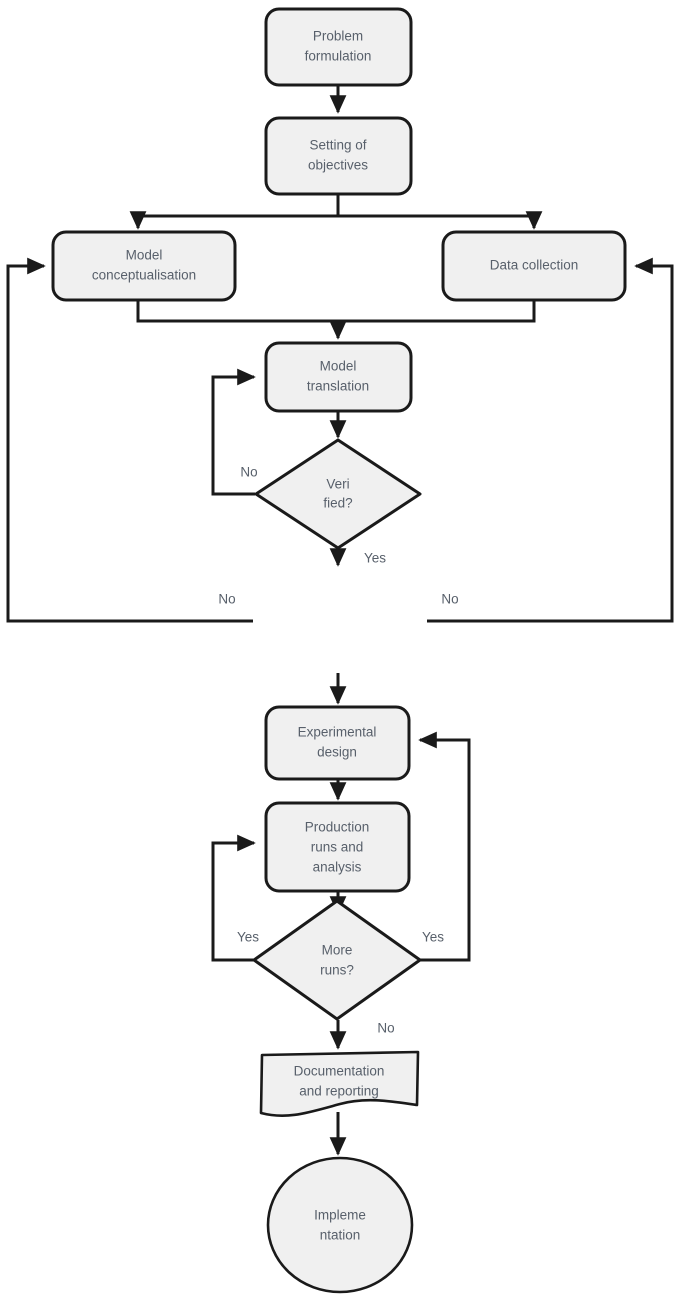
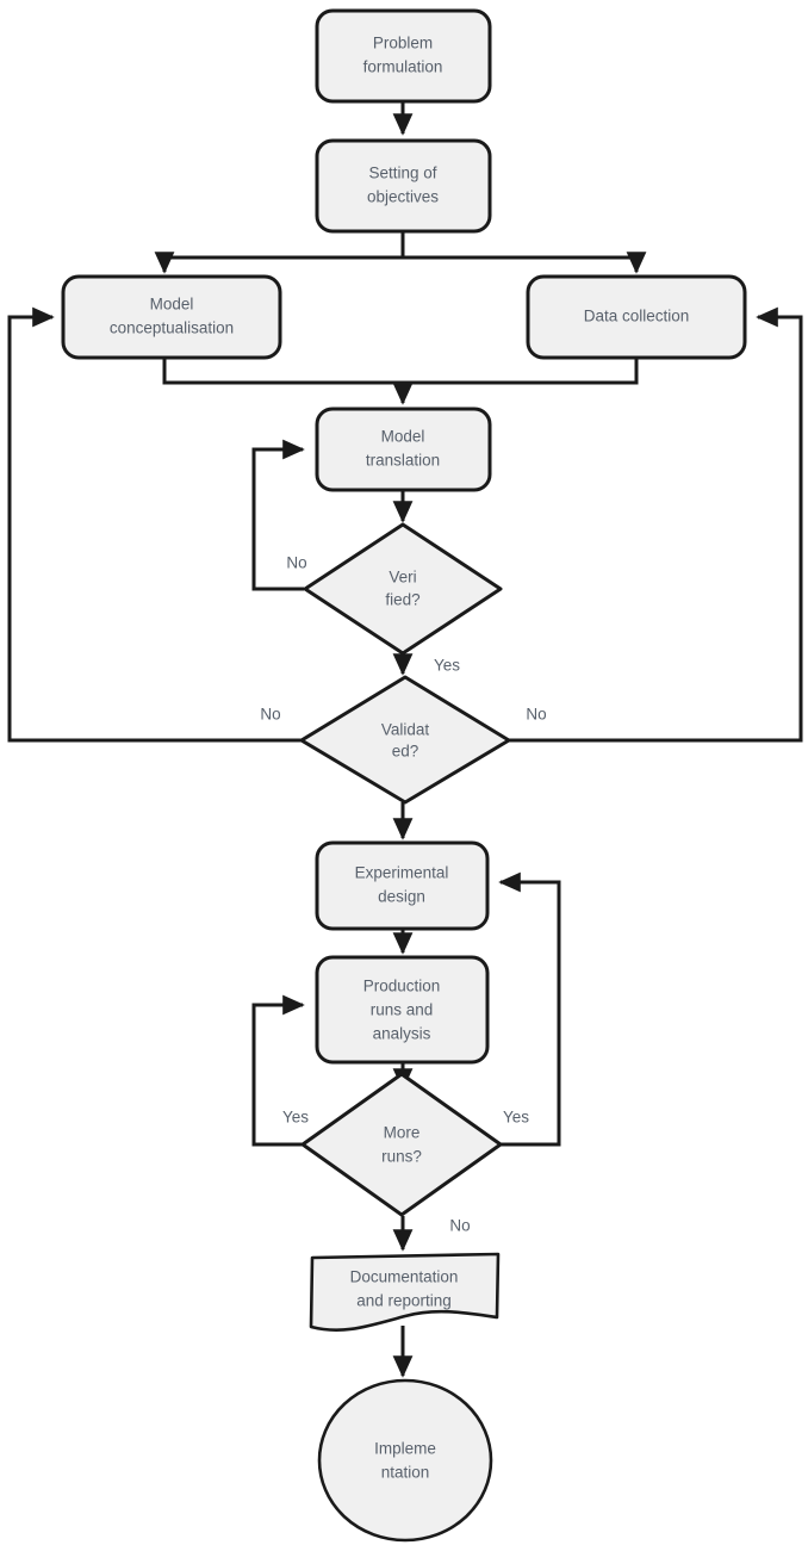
  Problem
  formulation
  Setting of
  objectives
  Model
  conceptualisation
  Data collection
  Model
  translation
  Veri
  fied?
+ Validat
+ ed?
  Experimental
  design
  Production
  runs and
  analysis
  More
  runs?
  Documentation
  and reporting
  Impleme
  ntation
  No
  Yes
  No
  No
  Yes
  Yes
  No
